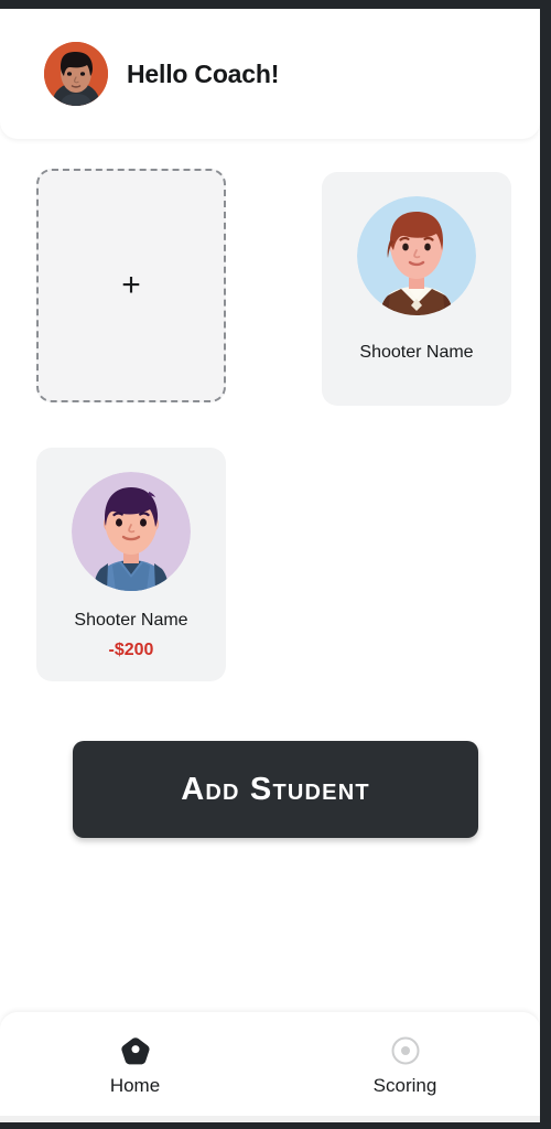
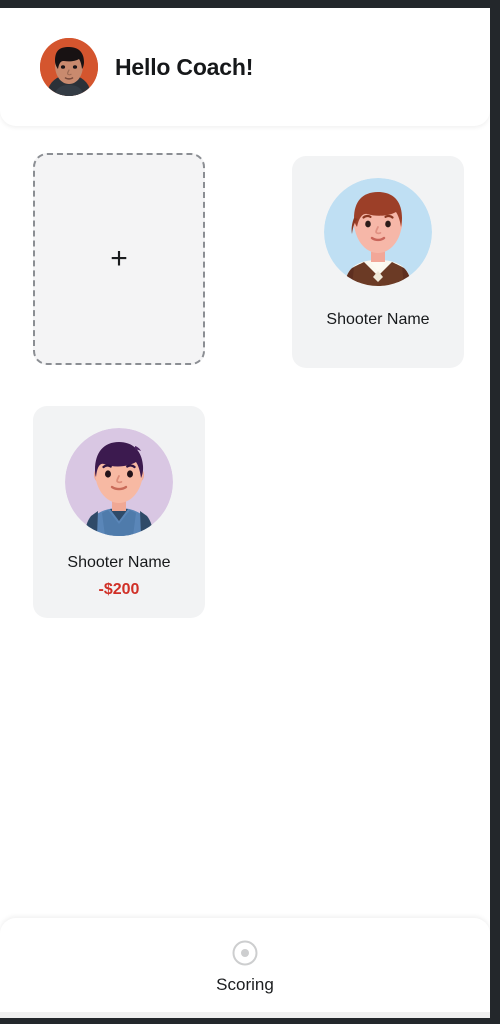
  Hello Coach!
  +
  Shooter Name
  Shooter Name
  -$200
- Add Student
- Home
  Scoring
